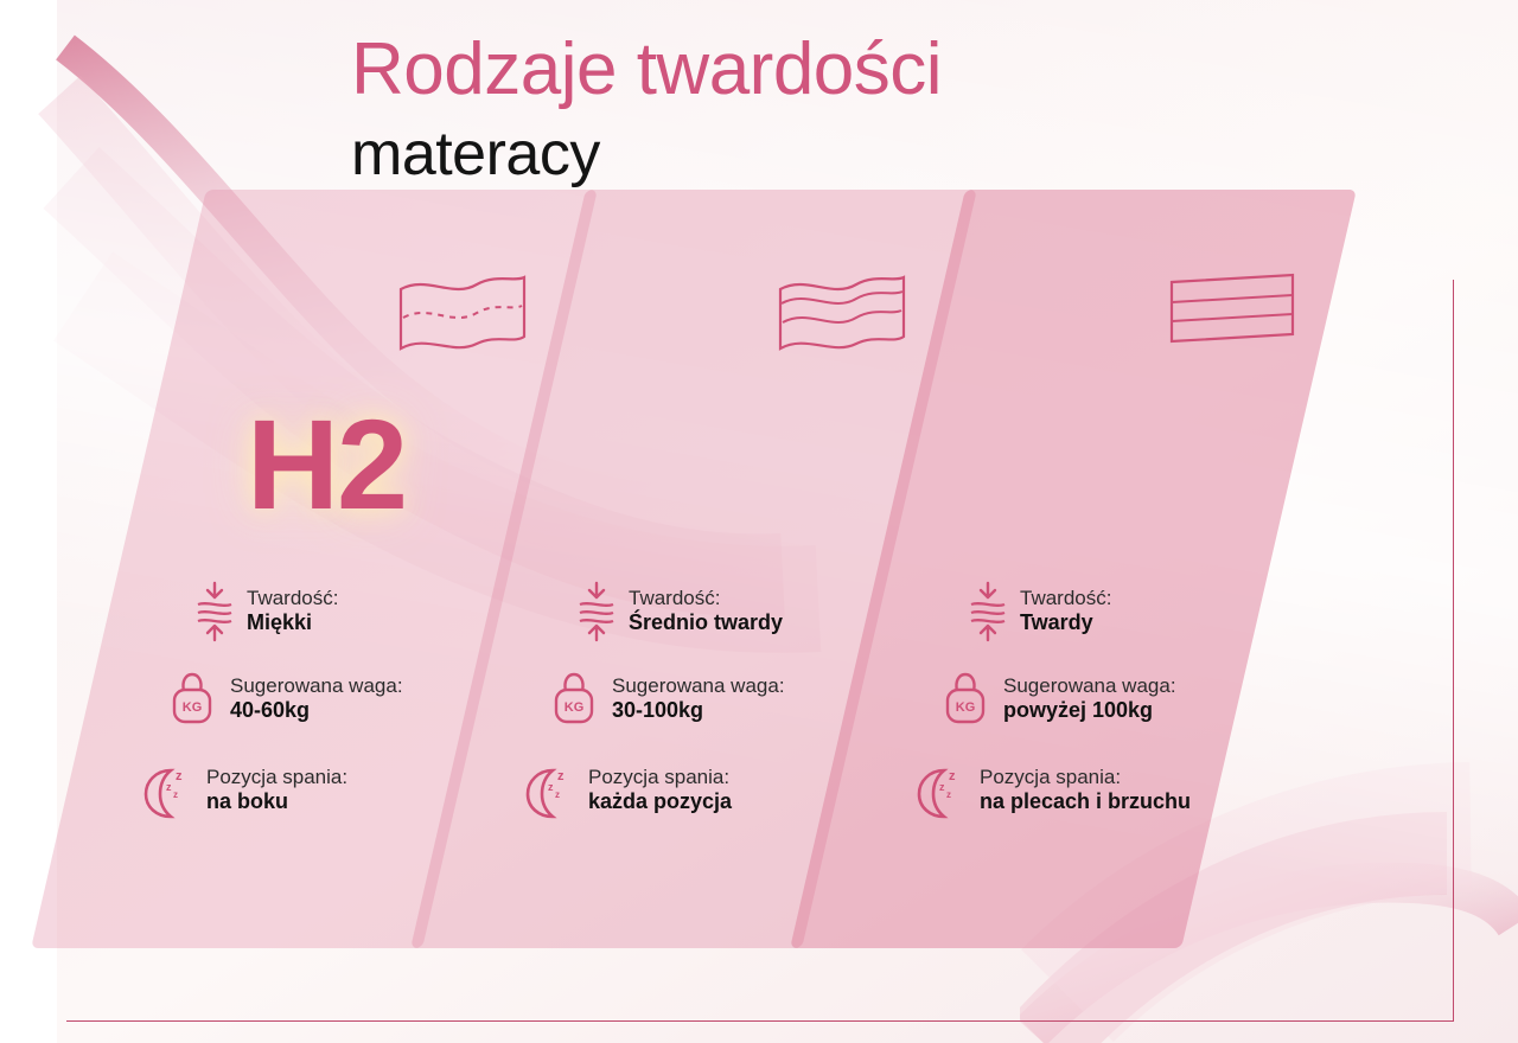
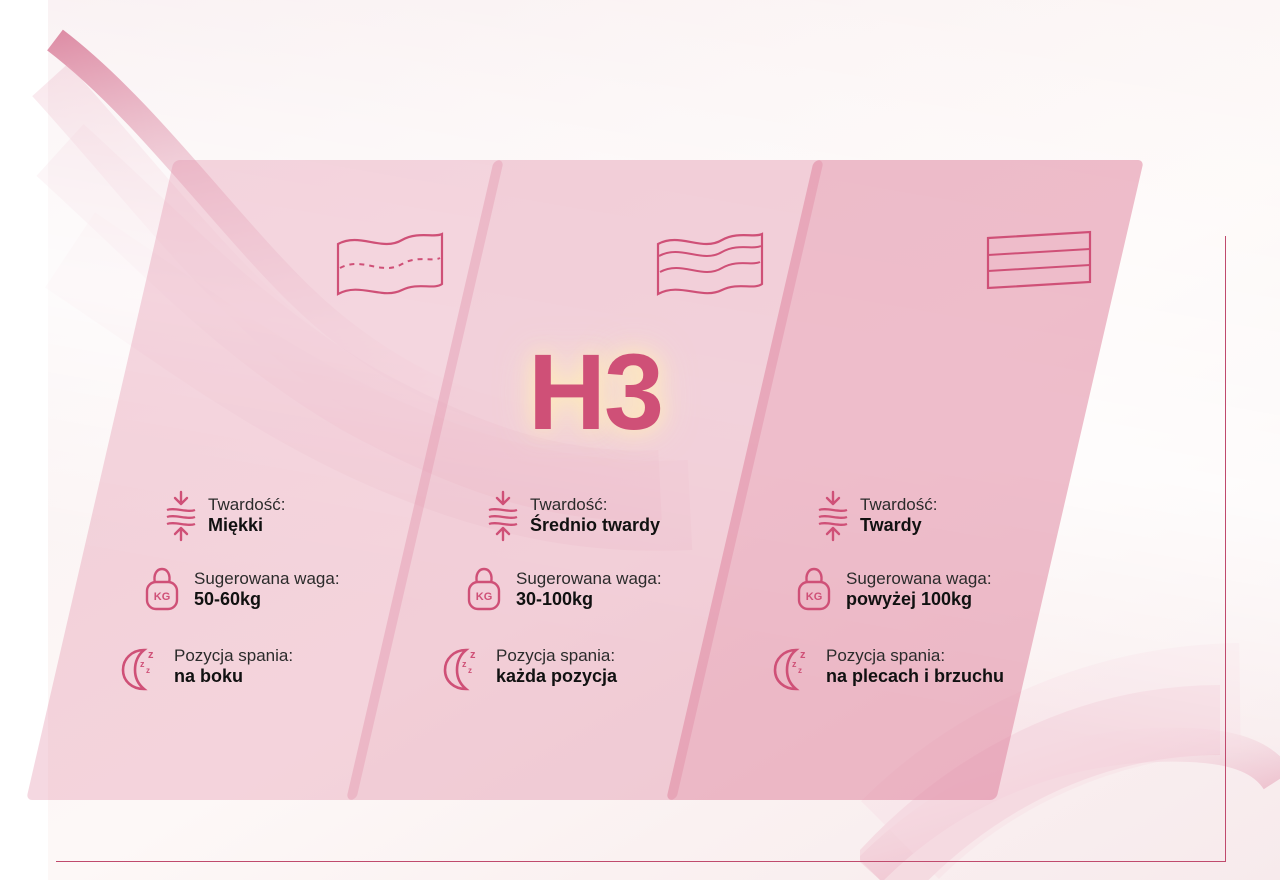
- Rodzaje twardości
- materacy
- H2
  Twardość:
  Miękki
  KG
  Sugerowana waga:
- 40-60kg
+ 50-60kg
  z
  z
  z
  Pozycja spania:
  na boku
+ H3
  Twardość:
  Średnio twardy
  KG
  Sugerowana waga:
  30-100kg
  z
  z
  z
  Pozycja spania:
  każda pozycja
  Twardość:
  Twardy
  KG
  Sugerowana waga:
  powyżej 100kg
  z
  z
  z
  Pozycja spania:
  na plecach i brzuchu
